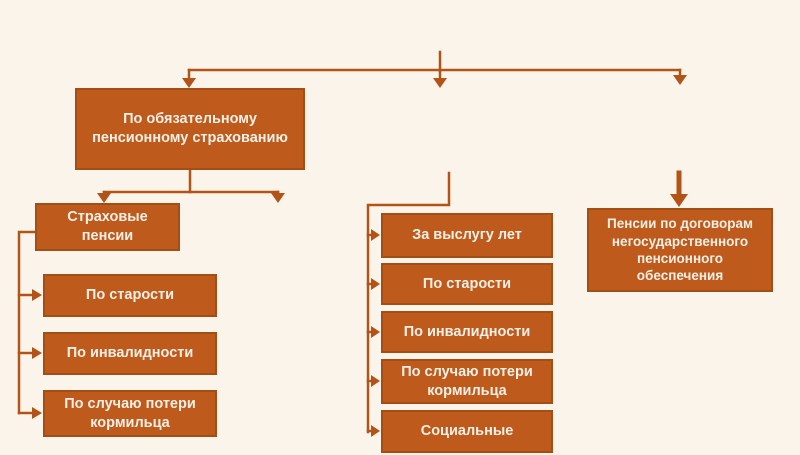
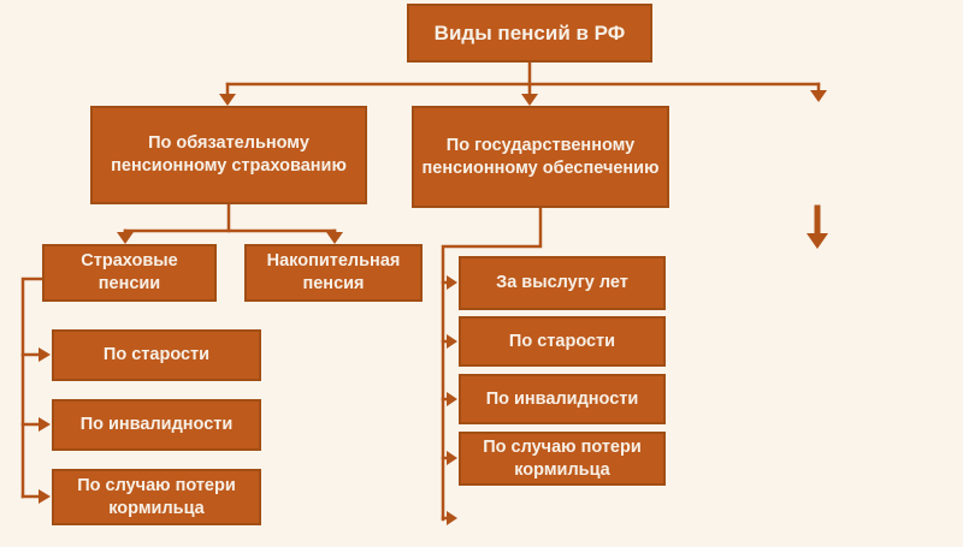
+ Виды пенсий в РФ
  По обязательному пенсионному страхованию
+ По государственному пенсионному обеспечению
  Страховые пенсии
+ Накопительная пенсия
  По старости
  По инвалидности
  По случаю потери кормильца
  За выслугу лет
  По старости
  По инвалидности
  По случаю потери кормильца
- Социальные
- Пенсии по договорам негосударственного пенсионного обеспечения
